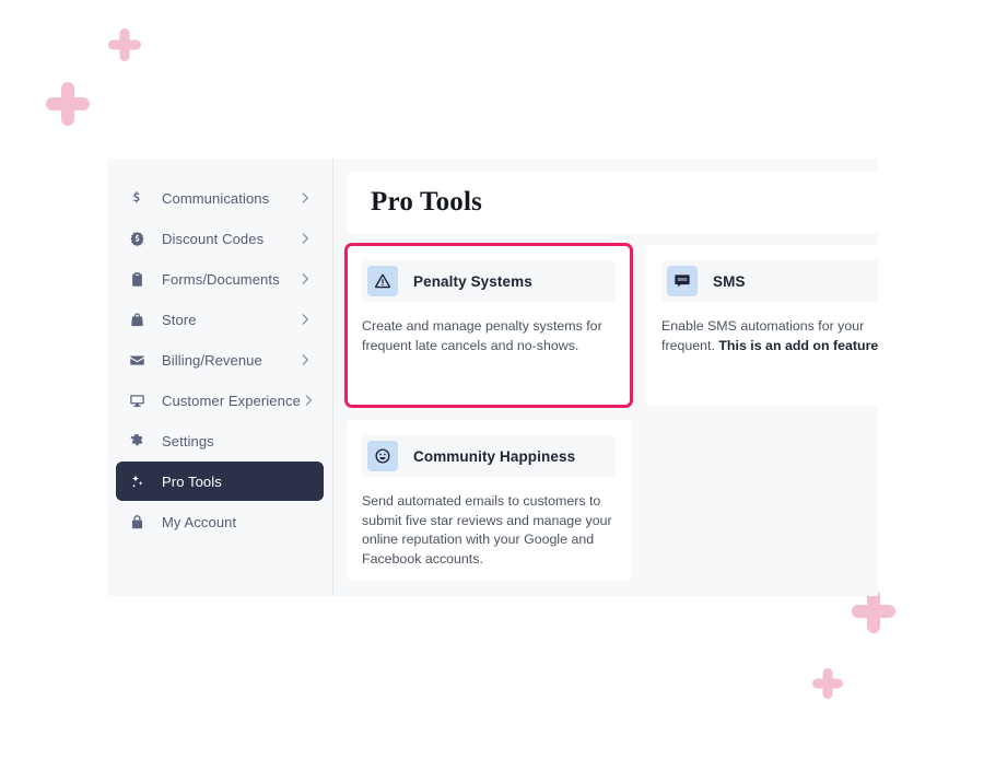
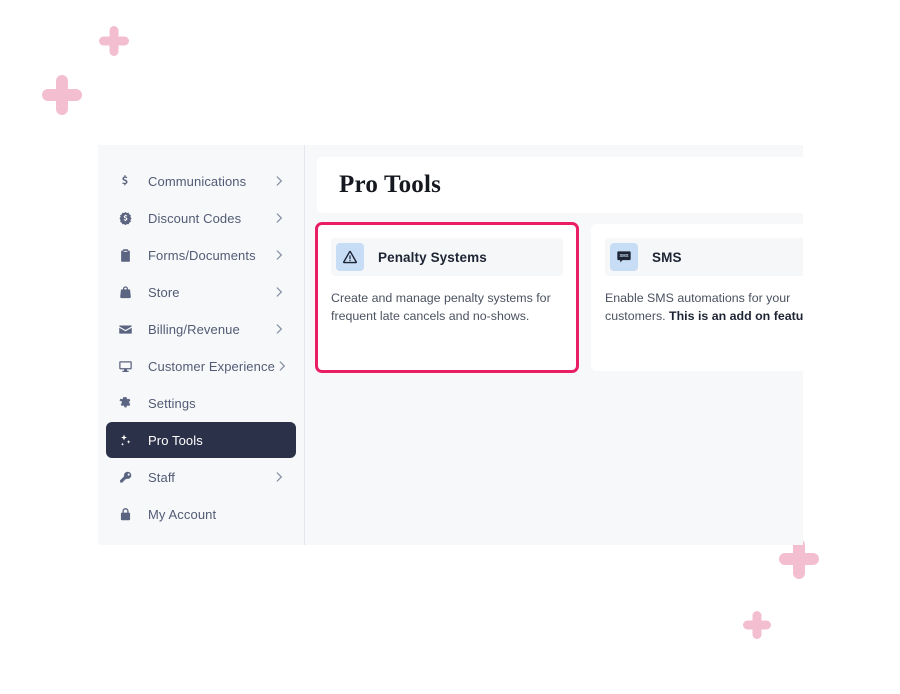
  Communications
  Discount Codes
  Forms/Documents
  Store
  Billing/Revenue
  Customer Experience
  Settings
  Pro Tools
+ Staff
  My Account
  Pro Tools
  Penalty Systems
  Create and manage penalty systems for frequent late cancels and no-shows.
  SMS
- Enable SMS automations for your frequent. This is an add on feature
+ Enable SMS automations for your customers. This is an add on featu
- Community Happiness
- Send automated emails to customers to submit five star reviews and manage your online reputation with your Google and Facebook accounts.
